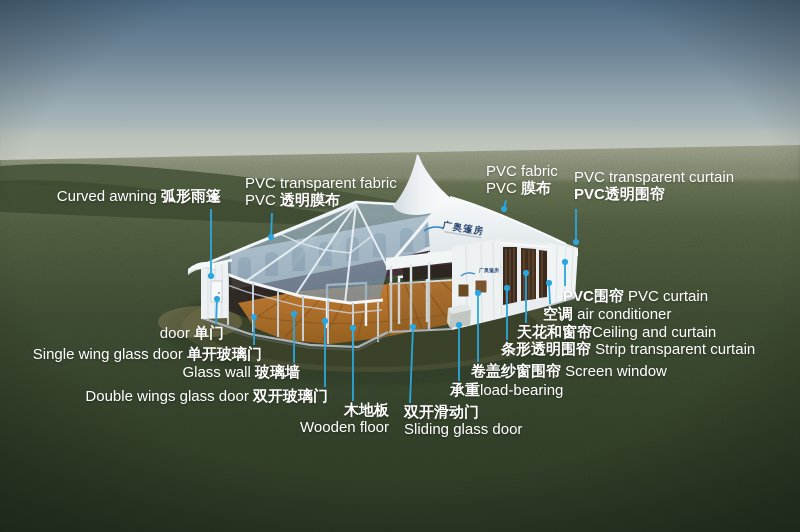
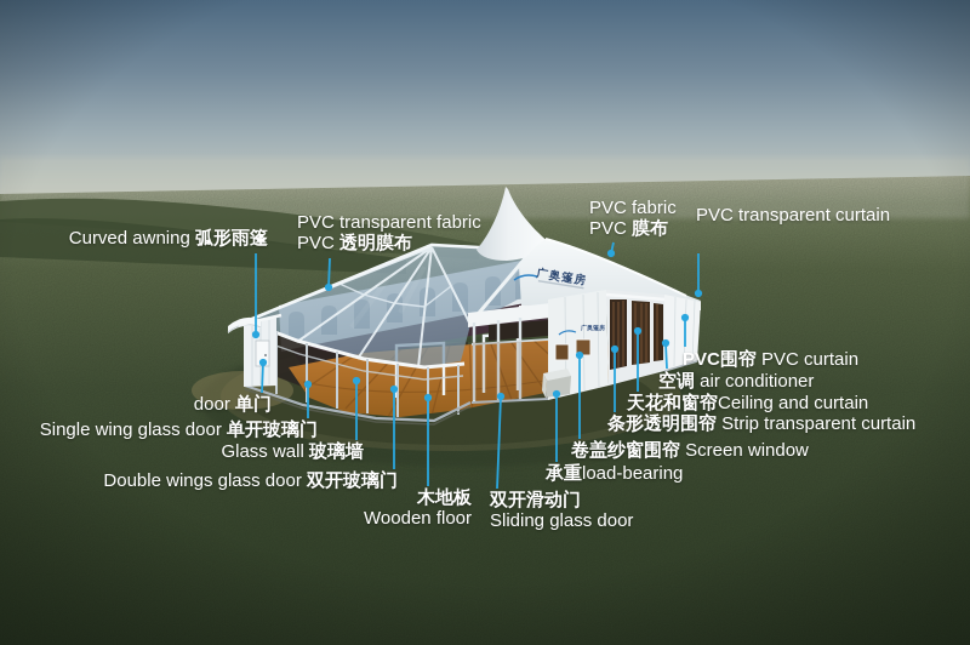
  Curved awning 弧形雨篷
  PVC transparent fabric
  PVC 透明膜布
  PVC fabric
  PVC 膜布
  PVC transparent curtain
- PVC透明围帘
  door 单门
  Single wing glass door 单开玻璃门
  Glass wall 玻璃墙
  Double wings glass door 双开玻璃门
  木地板
  Wooden floor
  双开滑动门
  Sliding glass door
  承重load-bearing
  卷盖纱窗围帘 Screen window
  条形透明围帘 Strip transparent curtain
  天花和窗帘Ceiling and curtain
  空调 air conditioner
  PVC围帘 PVC curtain
